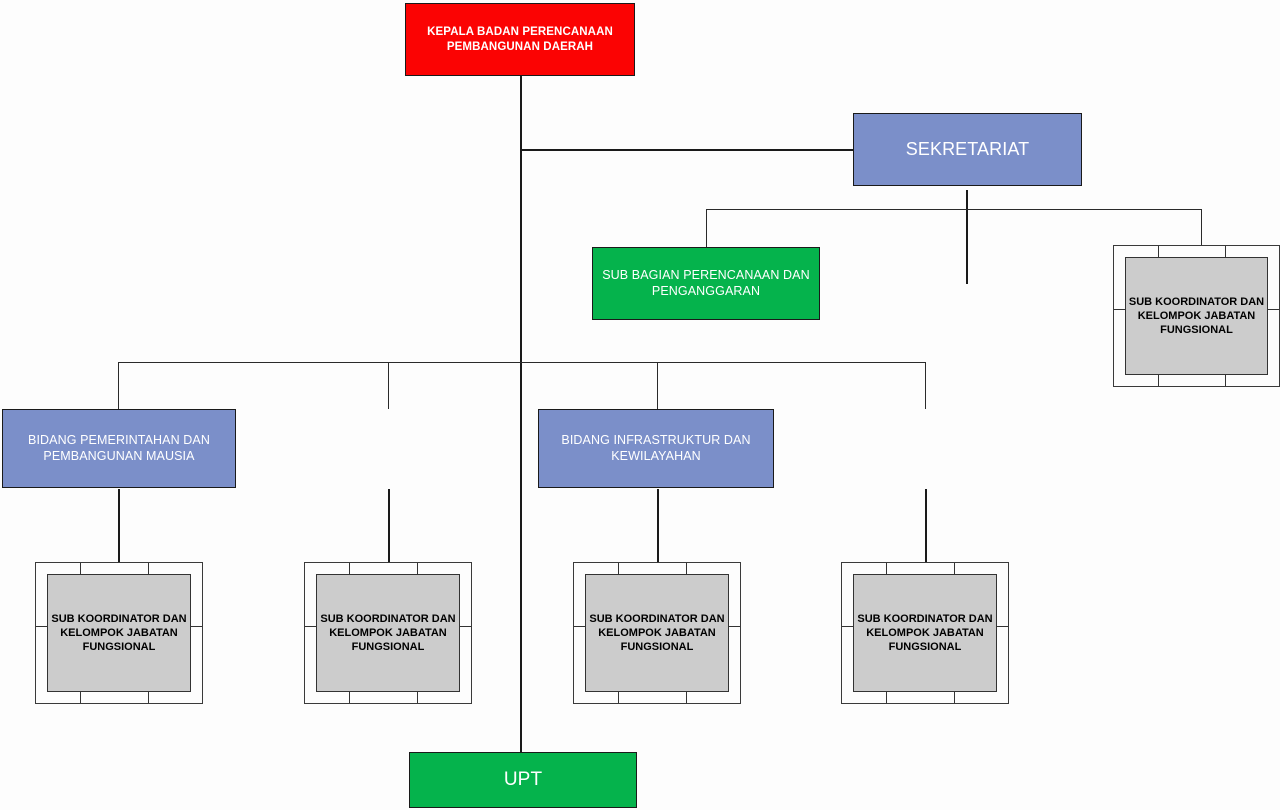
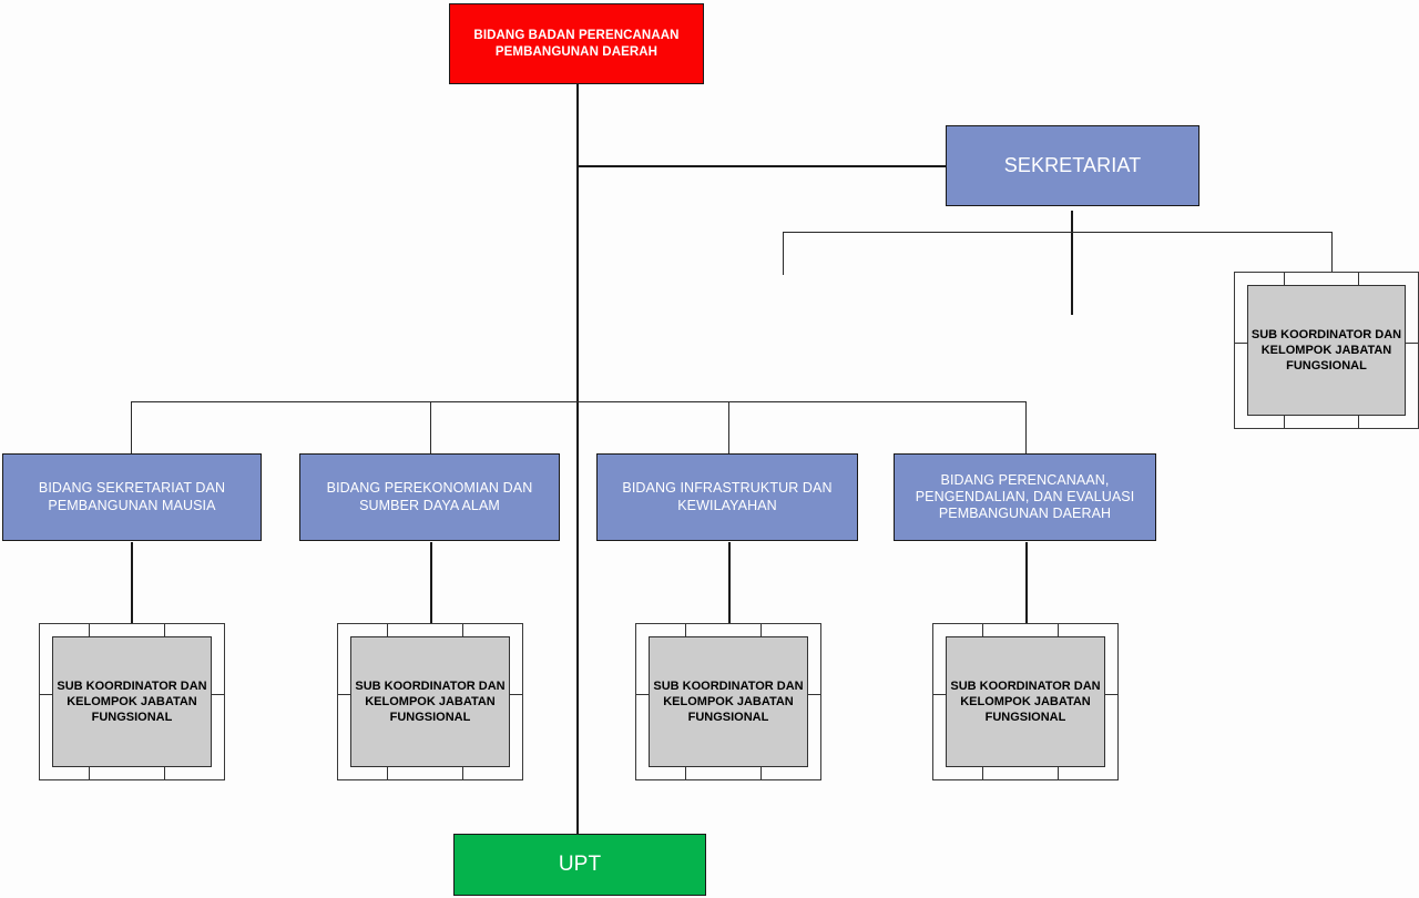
- KEPALA BADAN PERENCANAAN PEMBANGUNAN DAERAH
+ BIDANG BADAN PERENCANAAN PEMBANGUNAN DAERAH
  SEKRETARIAT
- SUB BAGIAN PERENCANAAN DAN PENGANGGARAN
  SUB KOORDINATOR DAN KELOMPOK JABATAN FUNGSIONAL
- BIDANG PEMERINTAHAN DAN PEMBANGUNAN MAUSIA
+ BIDANG SEKRETARIAT DAN PEMBANGUNAN MAUSIA
+ BIDANG PEREKONOMIAN DAN SUMBER DAYA ALAM
  BIDANG INFRASTRUKTUR DAN KEWILAYAHAN
+ BIDANG PERENCANAAN, PENGENDALIAN, DAN EVALUASI PEMBANGUNAN DAERAH
  SUB KOORDINATOR DAN KELOMPOK JABATAN FUNGSIONAL
  SUB KOORDINATOR DAN KELOMPOK JABATAN FUNGSIONAL
  SUB KOORDINATOR DAN KELOMPOK JABATAN FUNGSIONAL
  SUB KOORDINATOR DAN KELOMPOK JABATAN FUNGSIONAL
  UPT
